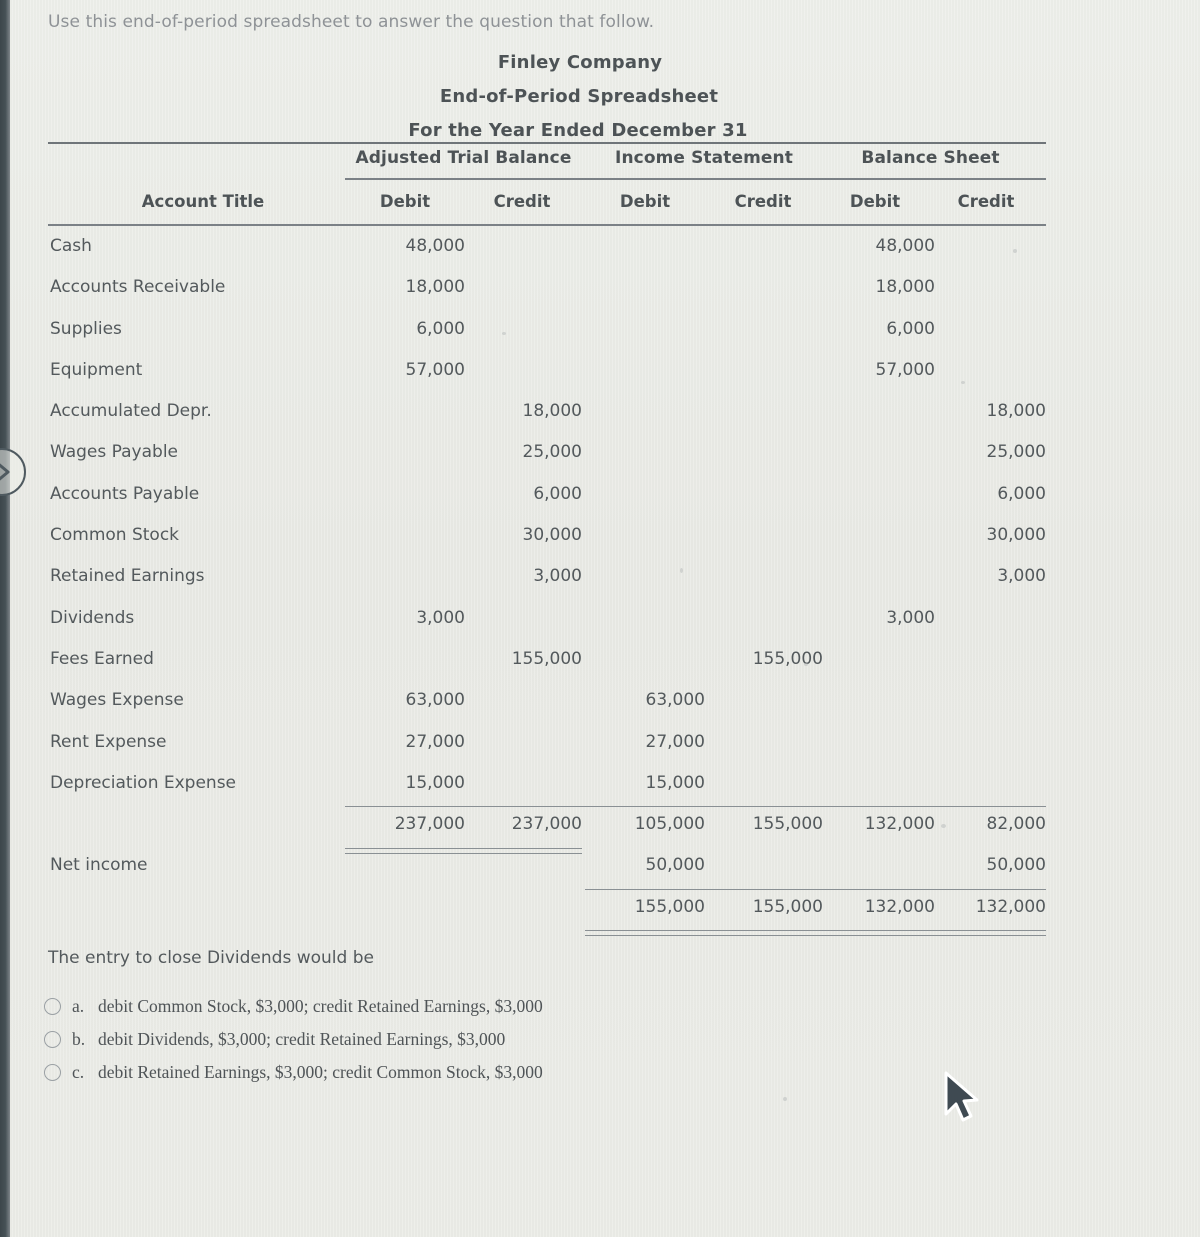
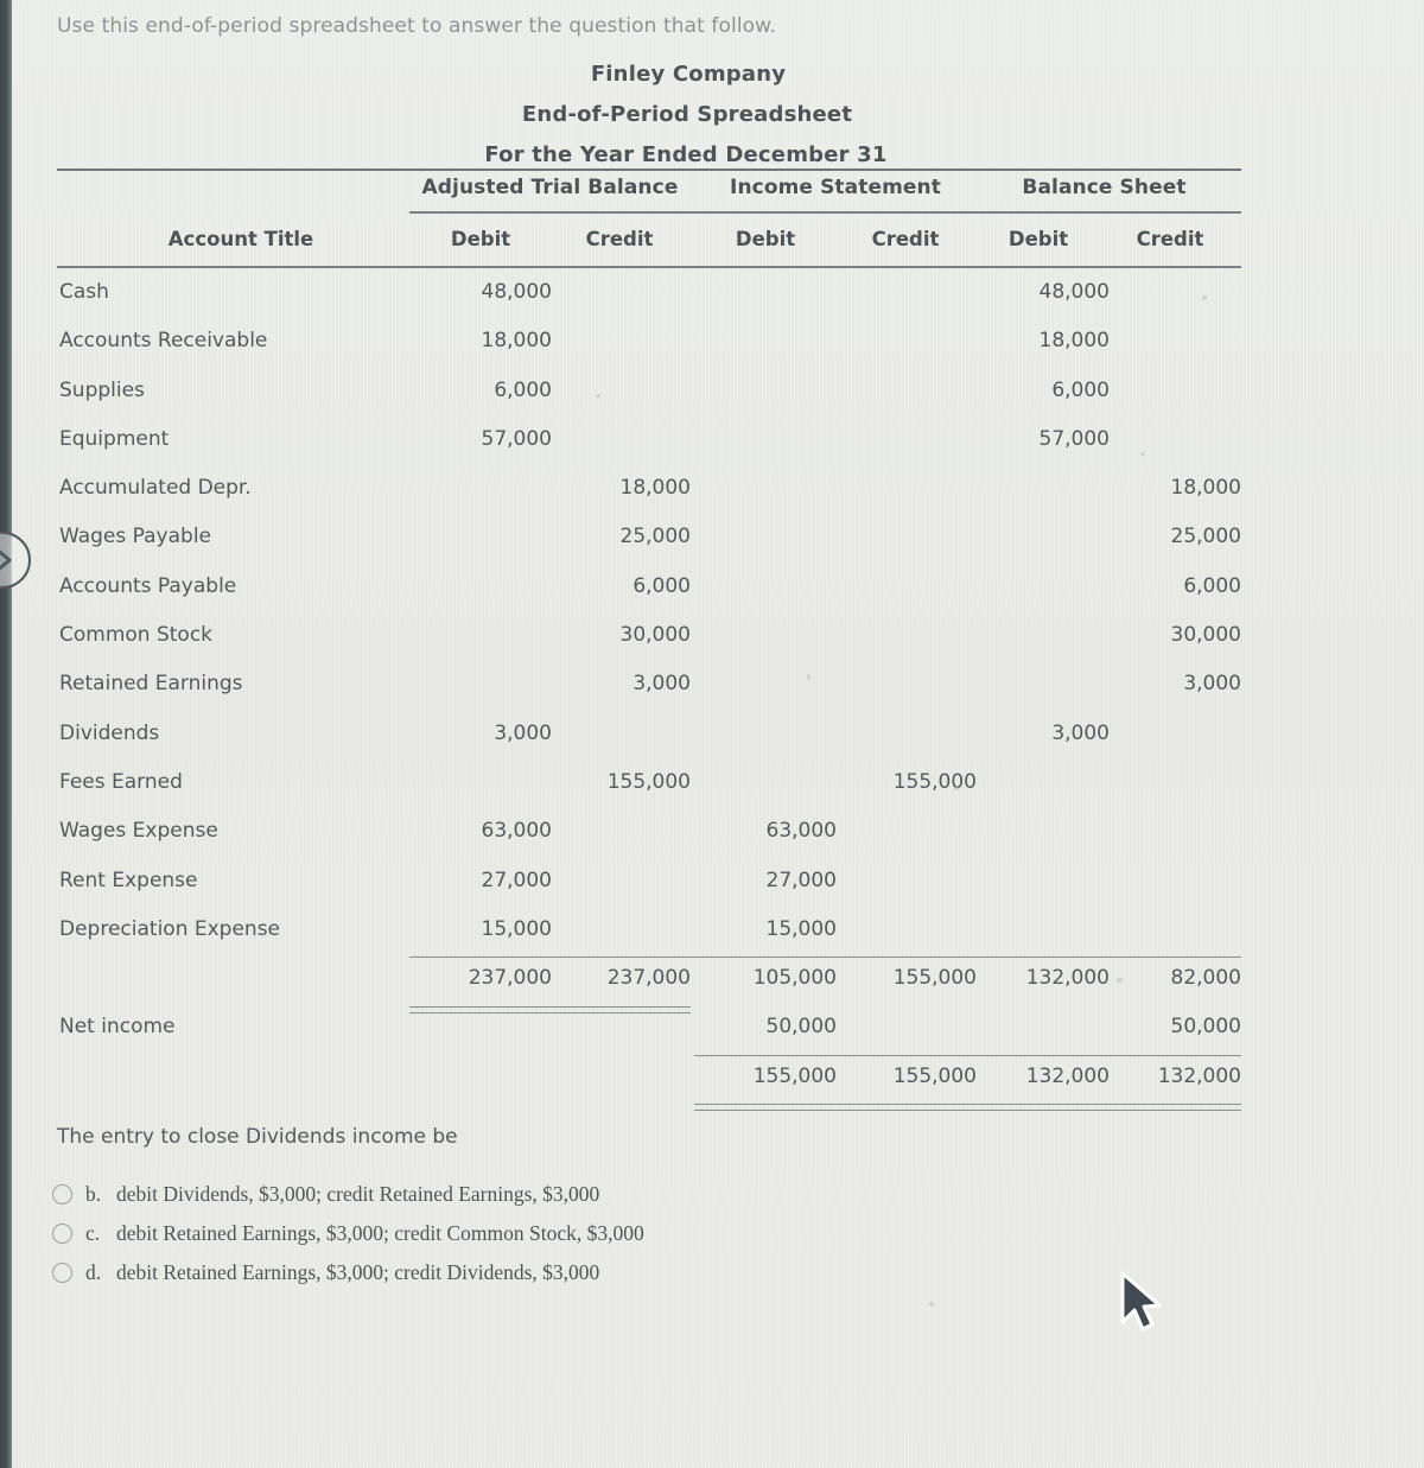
  Use this end-of-period spreadsheet to answer the question that follow.
  Finley Company
  End-of-Period Spreadsheet
  For the Year Ended December 31
  Adjusted Trial Balance
  Income Statement
  Balance Sheet
  Account Title
  Debit
  Credit
  Debit
  Credit
  Debit
  Credit
  Cash
  48,000
  48,000
  Accounts Receivable
  18,000
  18,000
  Supplies
  6,000
  6,000
  Equipment
  57,000
  57,000
  Accumulated Depr.
  18,000
  18,000
  Wages Payable
  25,000
  25,000
  Accounts Payable
  6,000
  6,000
  Common Stock
  30,000
  30,000
  Retained Earnings
  3,000
  3,000
  Dividends
  3,000
  3,000
  Fees Earned
  155,000
  155,000
  Wages Expense
  63,000
  63,000
  Rent Expense
  27,000
  27,000
  Depreciation Expense
  15,000
  15,000
  237,000
  237,000
  105,000
  155,000
  132,000
  82,000
  Net income
  50,000
  50,000
  155,000
  155,000
  132,000
  132,000
- The entry to close Dividends would be
+ The entry to close Dividends income be
- a.
- debit Common Stock, $3,000; credit Retained Earnings, $3,000
  b.
  debit Dividends, $3,000; credit Retained Earnings, $3,000
  c.
  debit Retained Earnings, $3,000; credit Common Stock, $3,000
+ d.
+ debit Retained Earnings, $3,000; credit Dividends, $3,000
